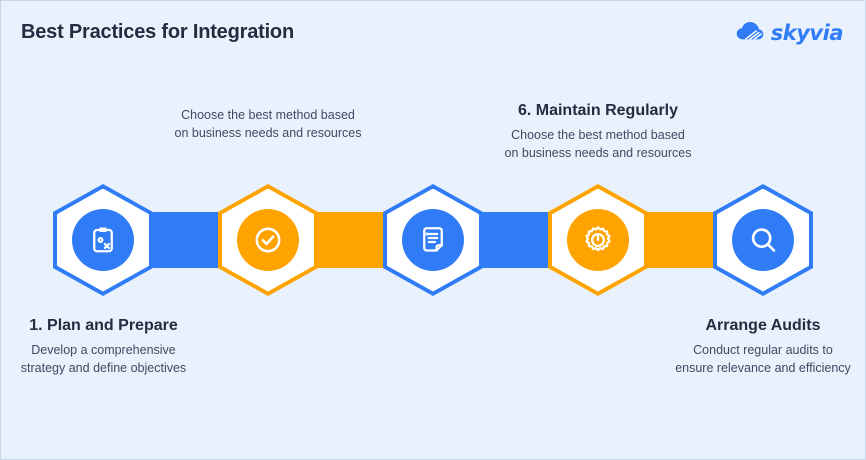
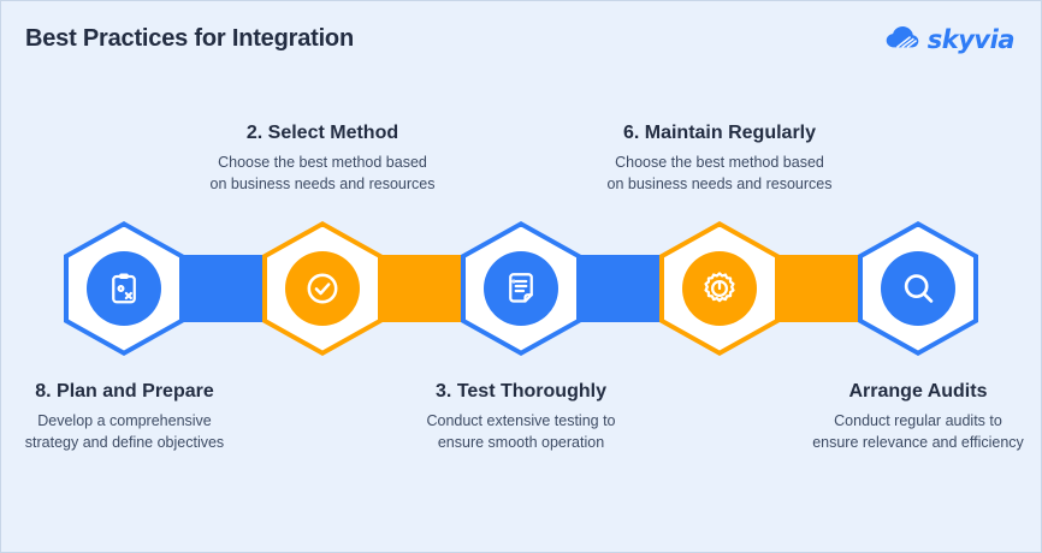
  Best Practices for Integration
  skyvia
+ 2. Select Method
  Choose the best method based
  on business needs and resources
  6. Maintain Regularly
  Choose the best method based
  on business needs and resources
- 1. Plan and Prepare
+ 8. Plan and Prepare
  Develop a comprehensive
  strategy and define objectives
+ 3. Test Thoroughly
+ Conduct extensive testing to
+ ensure smooth operation
  Arrange Audits
  Conduct regular audits to
  ensure relevance and efficiency
